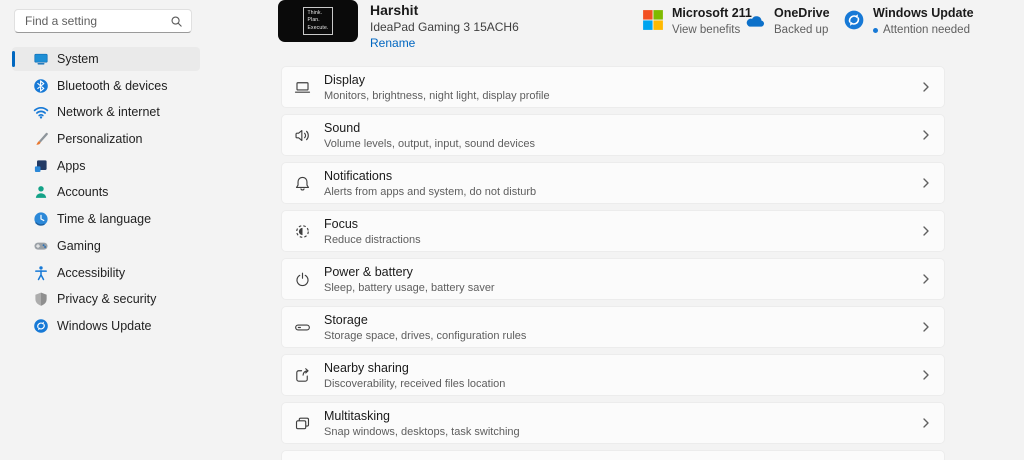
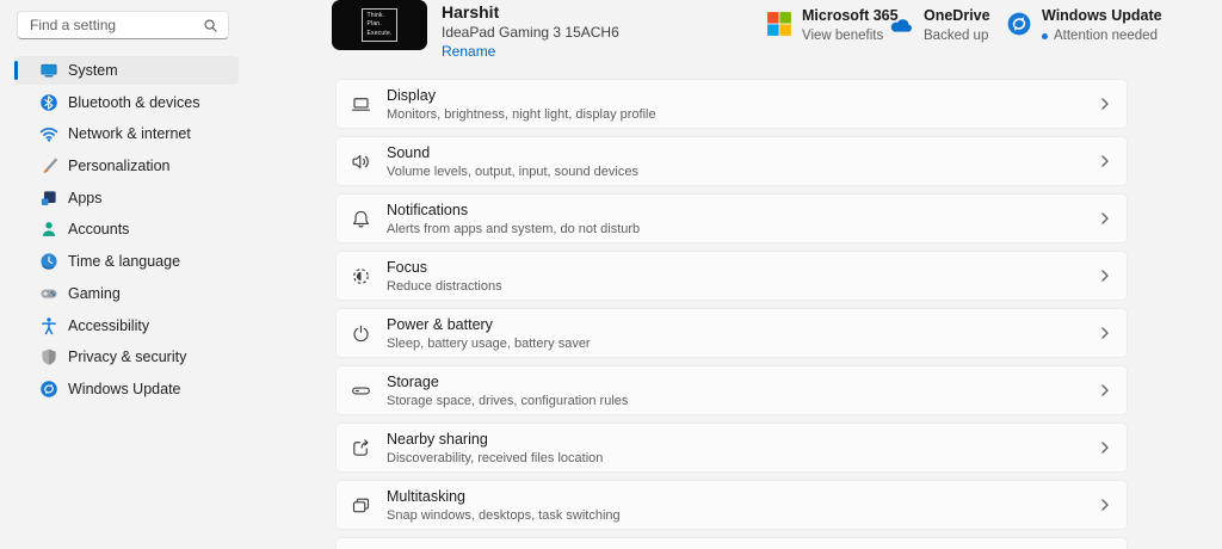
  Find a setting
  System
  Bluetooth & devices
  Network & internet
  Personalization
  Apps
  Accounts
  Time & language
  Gaming
  Accessibility
  Privacy & security
  Windows Update
  Harshit
  IdeaPad Gaming 3 15ACH6
  Rename
- Microsoft 211
+ Microsoft 365
  View benefits
  OneDrive
  Backed up
  Windows Update
  Attention needed
  Display
  Monitors, brightness, night light, display profile
  Sound
  Volume levels, output, input, sound devices
  Notifications
  Alerts from apps and system, do not disturb
  Focus
  Reduce distractions
  Power & battery
  Sleep, battery usage, battery saver
  Storage
  Storage space, drives, configuration rules
  Nearby sharing
  Discoverability, received files location
  Multitasking
  Snap windows, desktops, task switching
